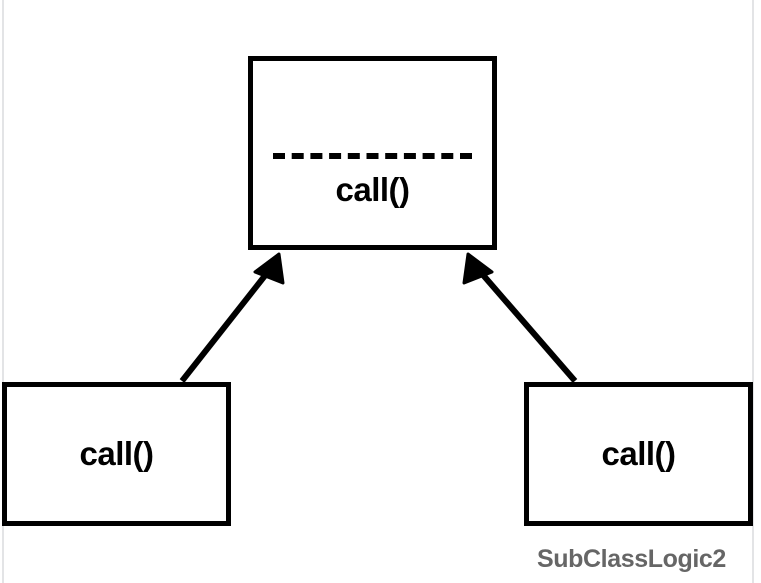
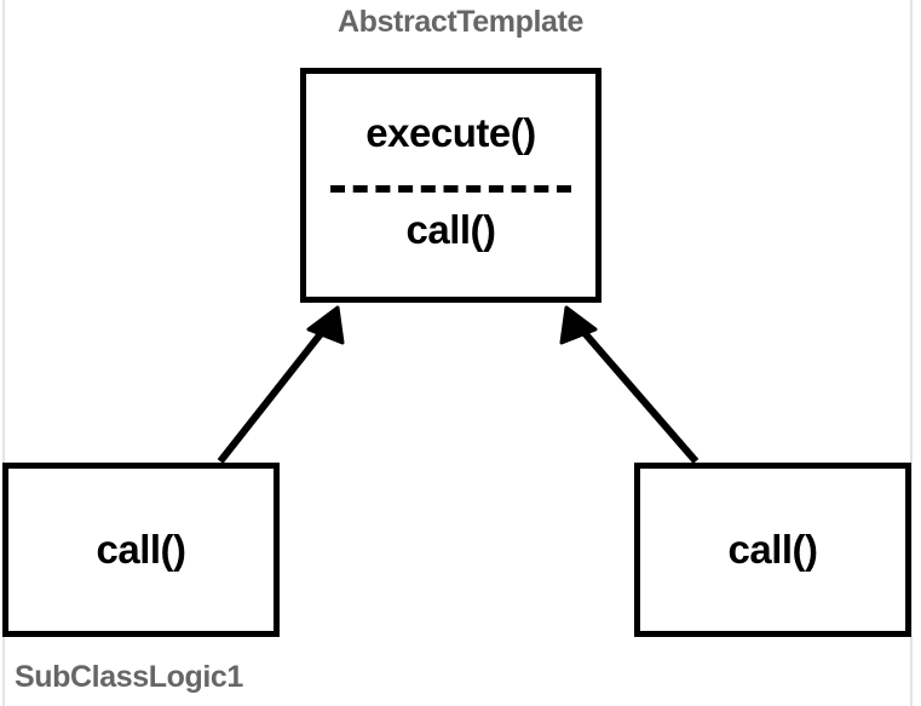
+ AbstractTemplate
+ execute()
  call()
  call()
+ SubClassLogic1
  call()
- SubClassLogic2
